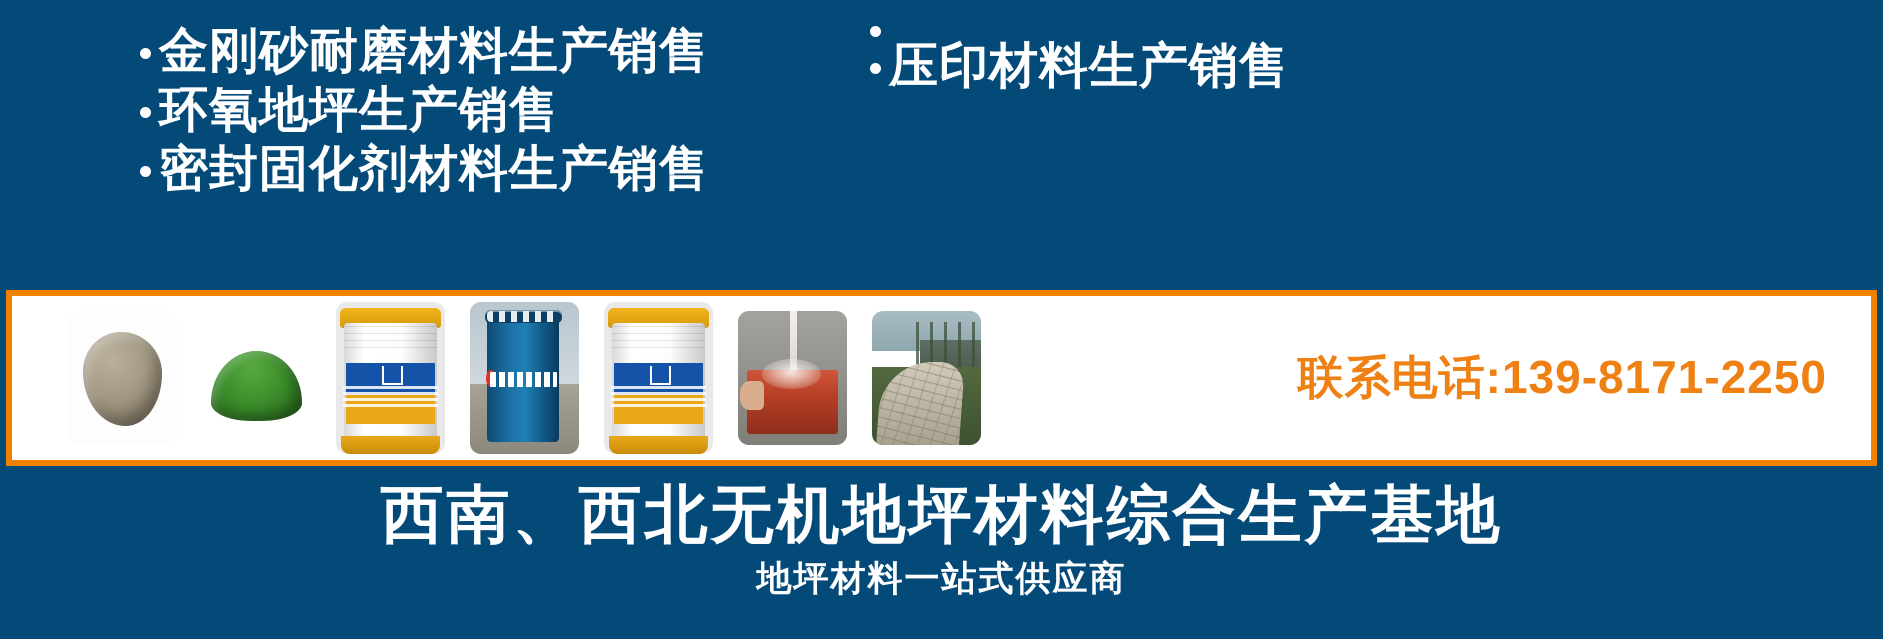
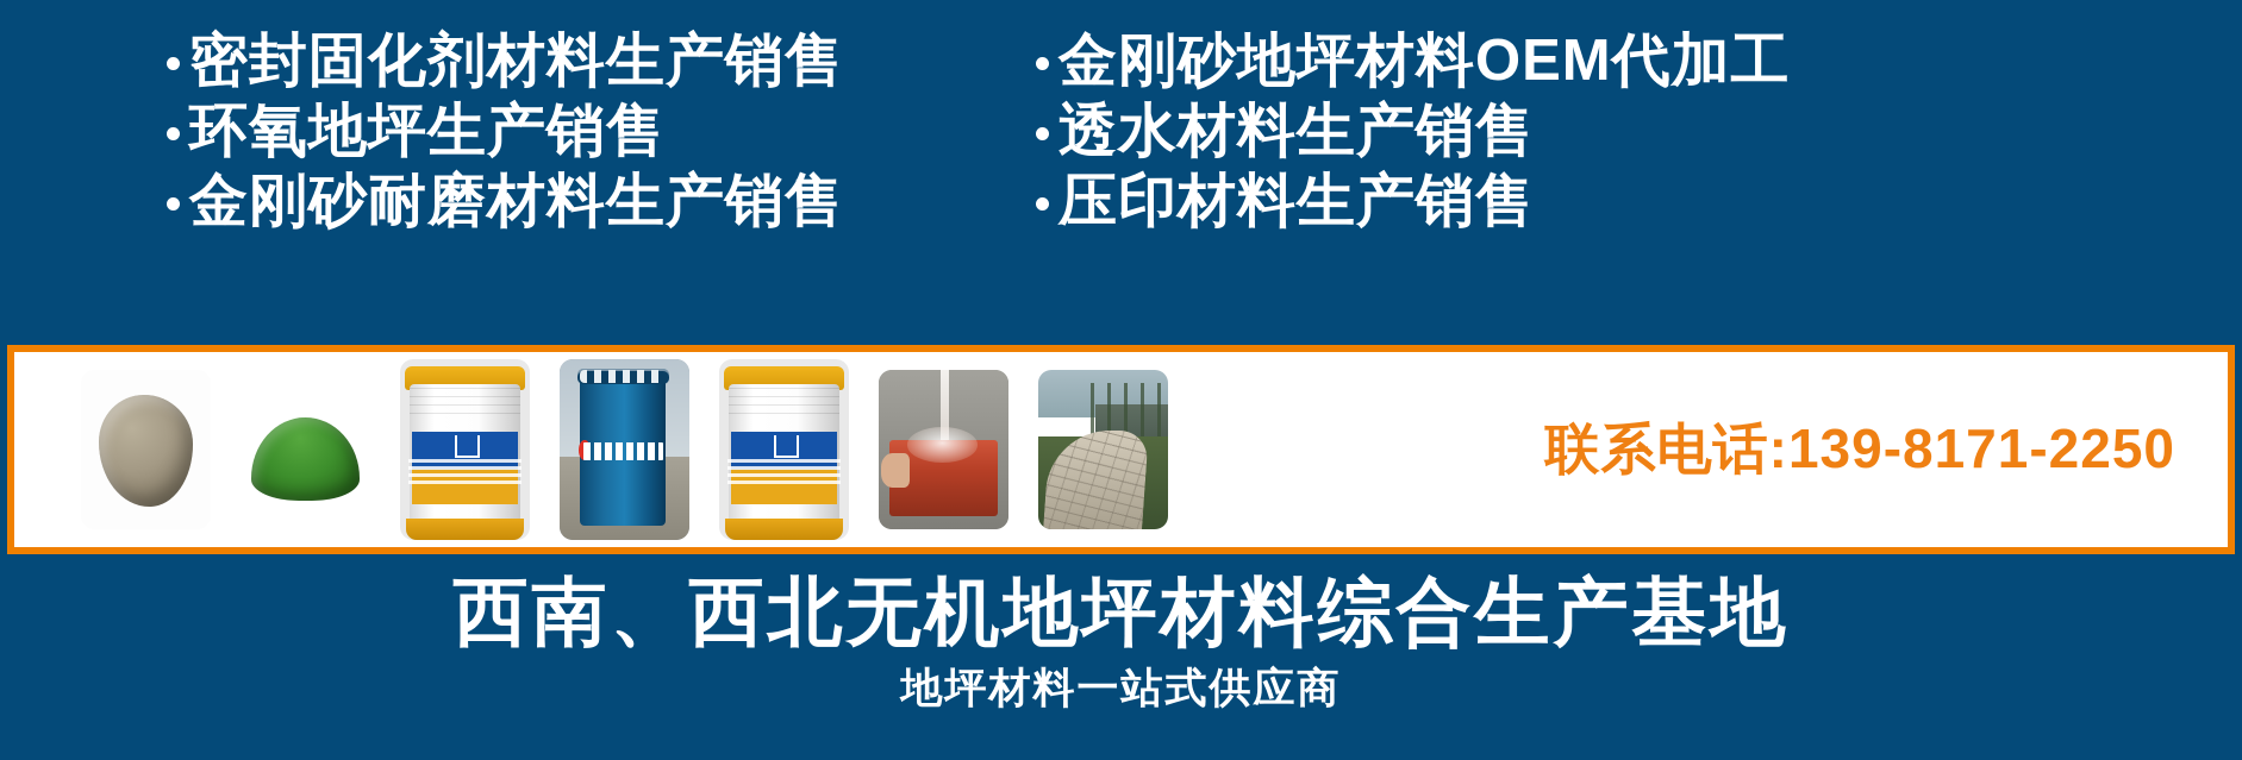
- 金刚砂耐磨材料生产销售
+ 密封固化剂材料生产销售
  环氧地坪生产销售
- 密封固化剂材料生产销售
+ 金刚砂耐磨材料生产销售
+ 金刚砂地坪材料OEM代加工
+ 透水材料生产销售
  压印材料生产销售
  联系电话:139-8171-2250
  西南、西北无机地坪材料综合生产基地
  地坪材料一站式供应商
